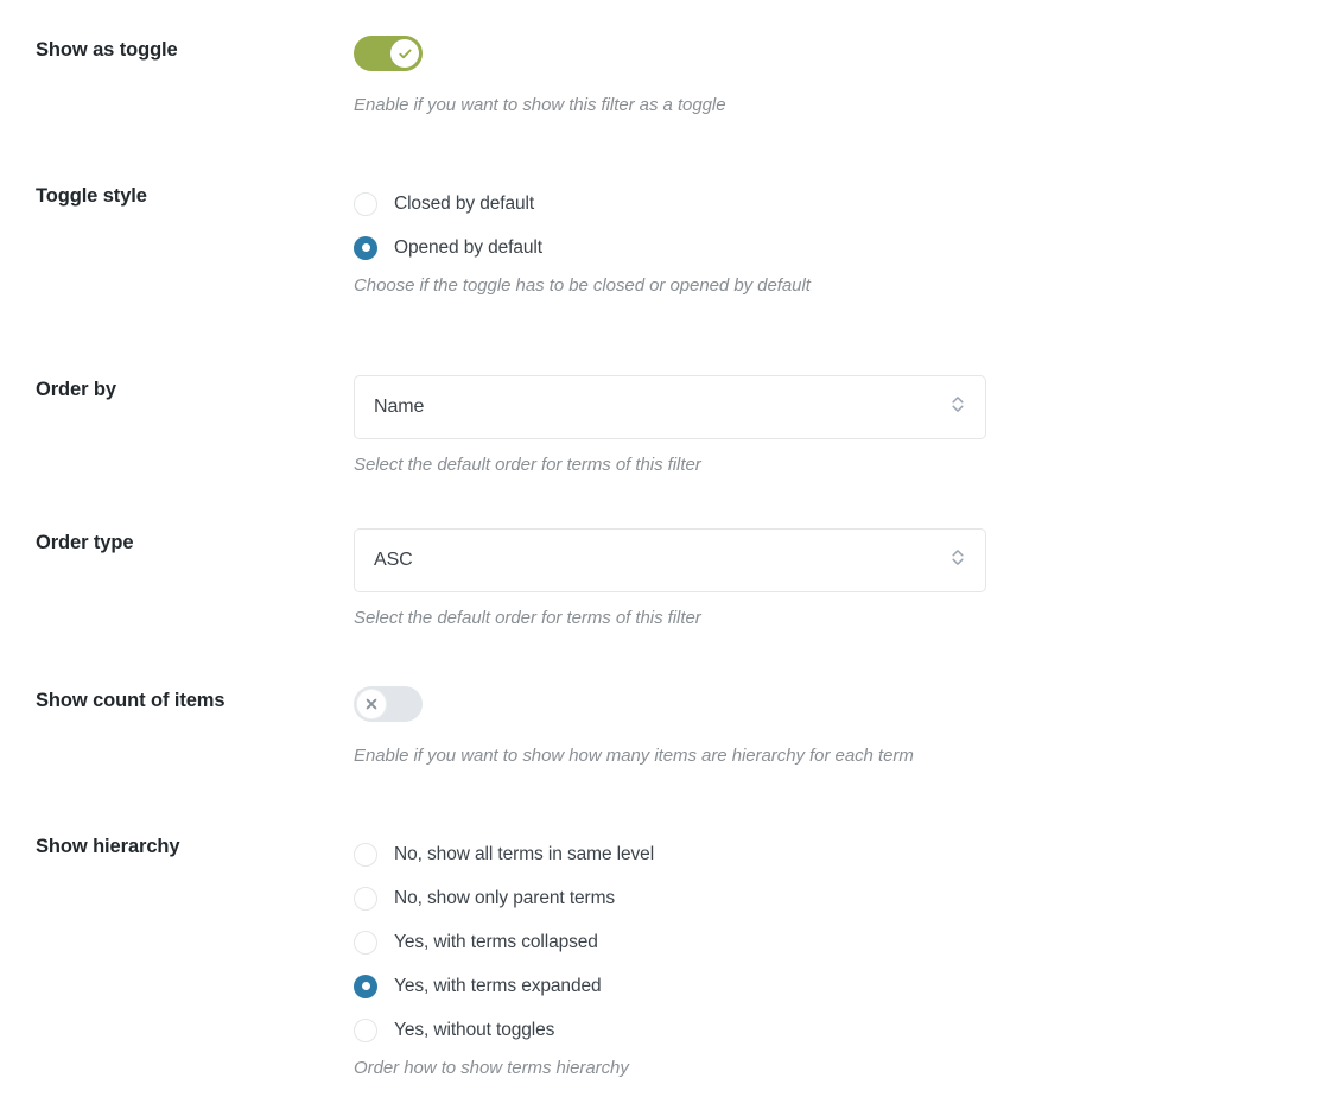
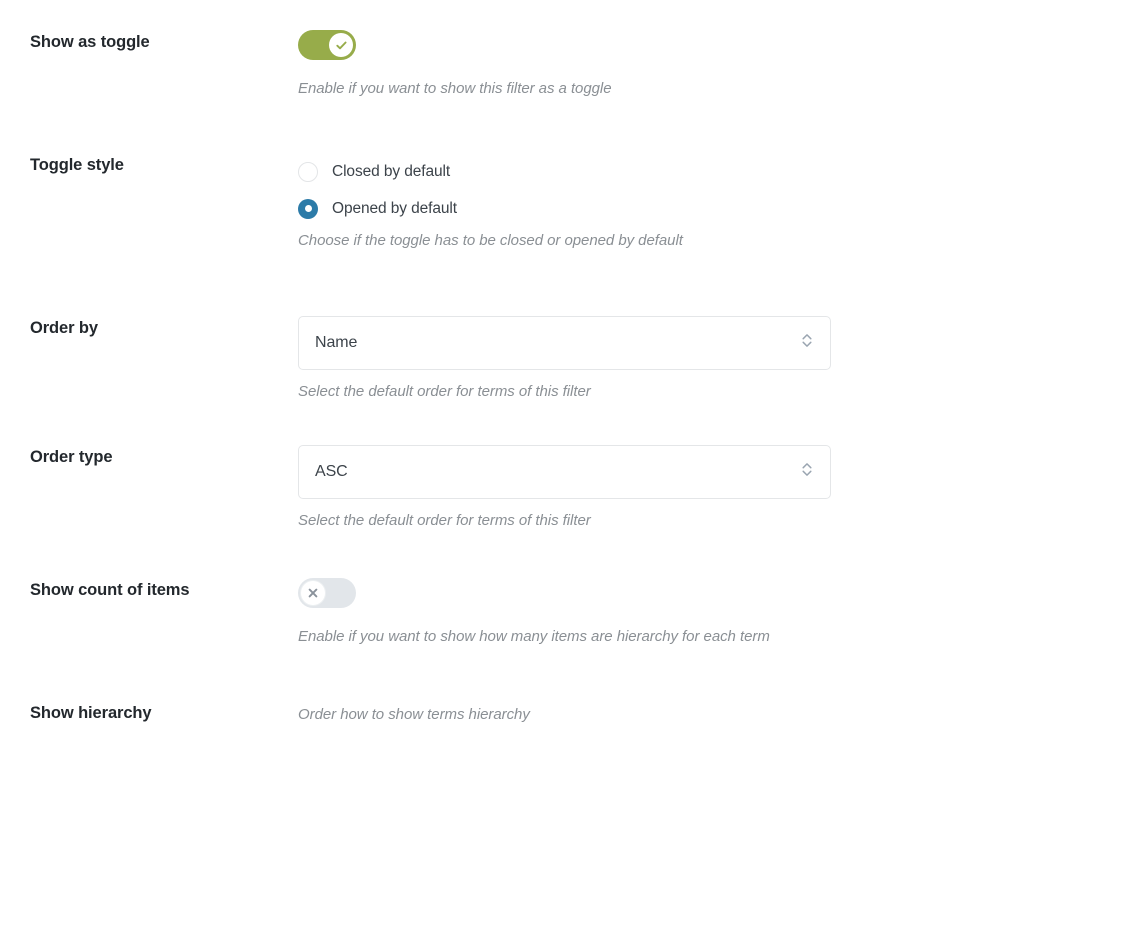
  Show as toggle
  Enable if you want to show this filter as a toggle
  Toggle style
  Closed by default
  Opened by default
  Choose if the toggle has to be closed or opened by default
  Order by
  Name
  Select the default order for terms of this filter
  Order type
  ASC
  Select the default order for terms of this filter
  Show count of items
  Enable if you want to show how many items are hierarchy for each term
  Show hierarchy
- No, show all terms in same level
- No, show only parent terms
- Yes, with terms collapsed
- Yes, with terms expanded
- Yes, without toggles
  Order how to show terms hierarchy
